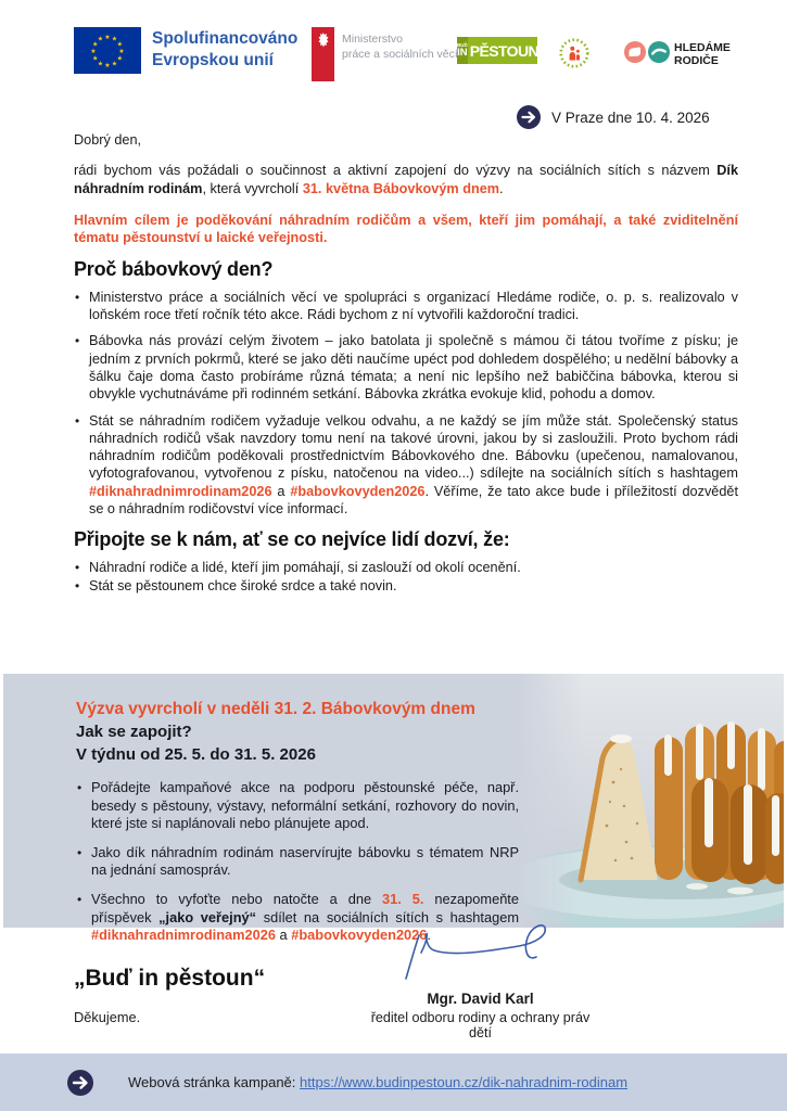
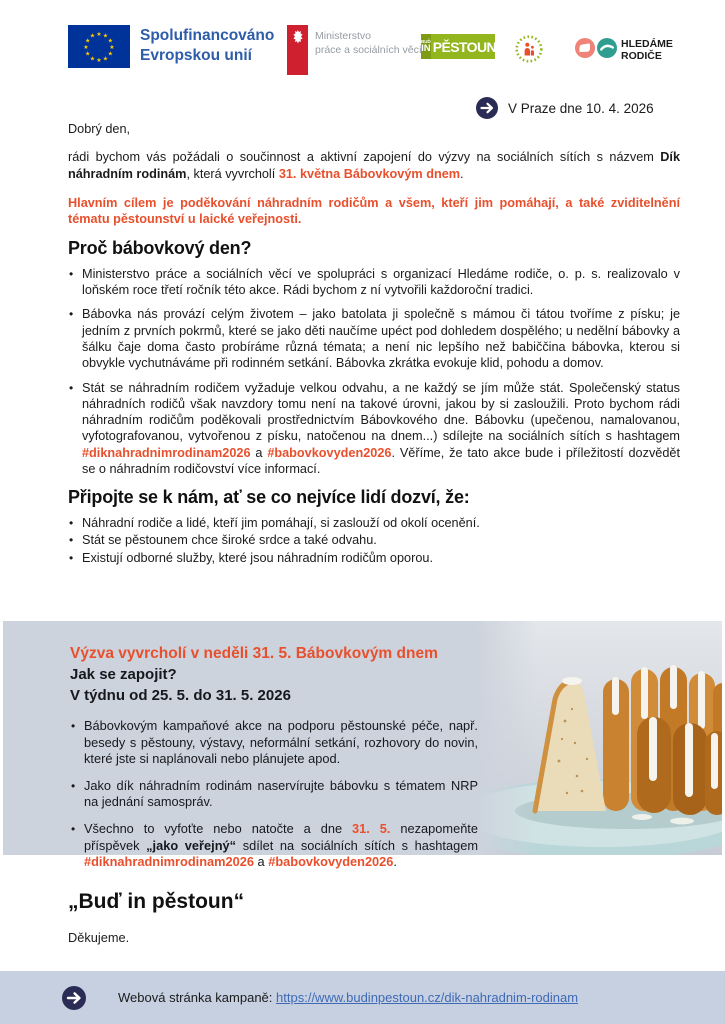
  Spolufinancováno
  Evropskou unií
  Ministerstvo
  práce a sociálních věc
  IN
  PĚSTOUN
  HLEDÁME
  RODIČE
  V Praze dne 10. 4. 2026
  Dobrý den,
  rádi bychom vás požádali o součinnost a aktivní zapojení do výzvy na sociálních sítích s názvem Dík náhradním rodinám, která vyvrcholí 31. května Bábovkovým dnem.
  Hlavním cílem je poděkování náhradním rodičům a všem, kteří jim pomáhají, a také zviditelnění tématu pěstounství u laické veřejnosti.
  Proč bábovkový den?
  Ministerstvo práce a sociálních věcí ve spolupráci s organizací Hledáme rodiče, o. p. s. realizovalo v loňském roce třetí ročník této akce. Rádi bychom z ní vytvořili každoroční tradici.
  Bábovka nás provází celým životem – jako batolata ji společně s mámou či tátou tvoříme z písku; je jedním z prvních pokrmů, které se jako děti naučíme upéct pod dohledem dospělého; u nedělní bábovky a šálku čaje doma často probíráme různá témata; a není nic lepšího než babiččina bábovka, kterou si obvykle vychutnáváme při rodinném setkání. Bábovka zkrátka evokuje klid, pohodu a domov.
- Stát se náhradním rodičem vyžaduje velkou odvahu, a ne každý se jím může stát. Společenský status náhradních rodičů však navzdory tomu není na takové úrovni, jakou by si zasloužili. Proto bychom rádi náhradním rodičům poděkovali prostřednictvím Bábovkového dne. Bábovku (upečenou, namalovanou, vyfotografovanou, vytvořenou z písku, natočenou na video...) sdílejte na sociálních sítích s hashtagem #diknahradnimrodinam2026 a #babovkovyden2026. Věříme, že tato akce bude i příležitostí dozvědět se o náhradním rodičovství více informací.
+ Stát se náhradním rodičem vyžaduje velkou odvahu, a ne každý se jím může stát. Společenský status náhradních rodičů však navzdory tomu není na takové úrovni, jakou by si zasloužili. Proto bychom rádi náhradním rodičům poděkovali prostřednictvím Bábovkového dne. Bábovku (upečenou, namalovanou, vyfotografovanou, vytvořenou z písku, natočenou na dnem...) sdílejte na sociálních sítích s hashtagem #diknahradnimrodinam2026 a #babovkovyden2026. Věříme, že tato akce bude i příležitostí dozvědět se o náhradním rodičovství více informací.
  Připojte se k nám, ať se co nejvíce lidí dozví, že:
  Náhradní rodiče a lidé, kteří jim pomáhají, si zaslouží od okolí ocenění.
- Stát se pěstounem chce široké srdce a také novin.
+ Stát se pěstounem chce široké srdce a také odvahu.
+ Existují odborné služby, které jsou náhradním rodičům oporou.
- Výzva vyvrcholí v neděli 31. 2. Bábovkovým dnem
+ Výzva vyvrcholí v neděli 31. 5. Bábovkovým dnem
  Jak se zapojit?
  V týdnu od 25. 5. do 31. 5. 2026
- Pořádejte kampaňové akce na podporu pěstounské péče, např. besedy s pěstouny, výstavy, neformální setkání, rozhovory do novin, které jste si naplánovali nebo plánujete apod.
+ Bábovkovým kampaňové akce na podporu pěstounské péče, např. besedy s pěstouny, výstavy, neformální setkání, rozhovory do novin, které jste si naplánovali nebo plánujete apod.
  Jako dík náhradním rodinám naservírujte bábovku s tématem NRP na jednání samospráv.
  Všechno to vyfoťte nebo natočte a dne 31. 5. nezapomeňte příspěvek „jako veřejný“ sdílet na sociálních sítích s hashtagem #diknahradnimrodinam2026 a #babovkovyden2026.
  „Buď in pěstoun“
  Děkujeme.
- Mgr. David Karl
- ředitel odboru rodiny a ochrany práv dětí
  Webová stránka kampaně: https://www.budinpestoun.cz/dik-nahradnim-rodinam
